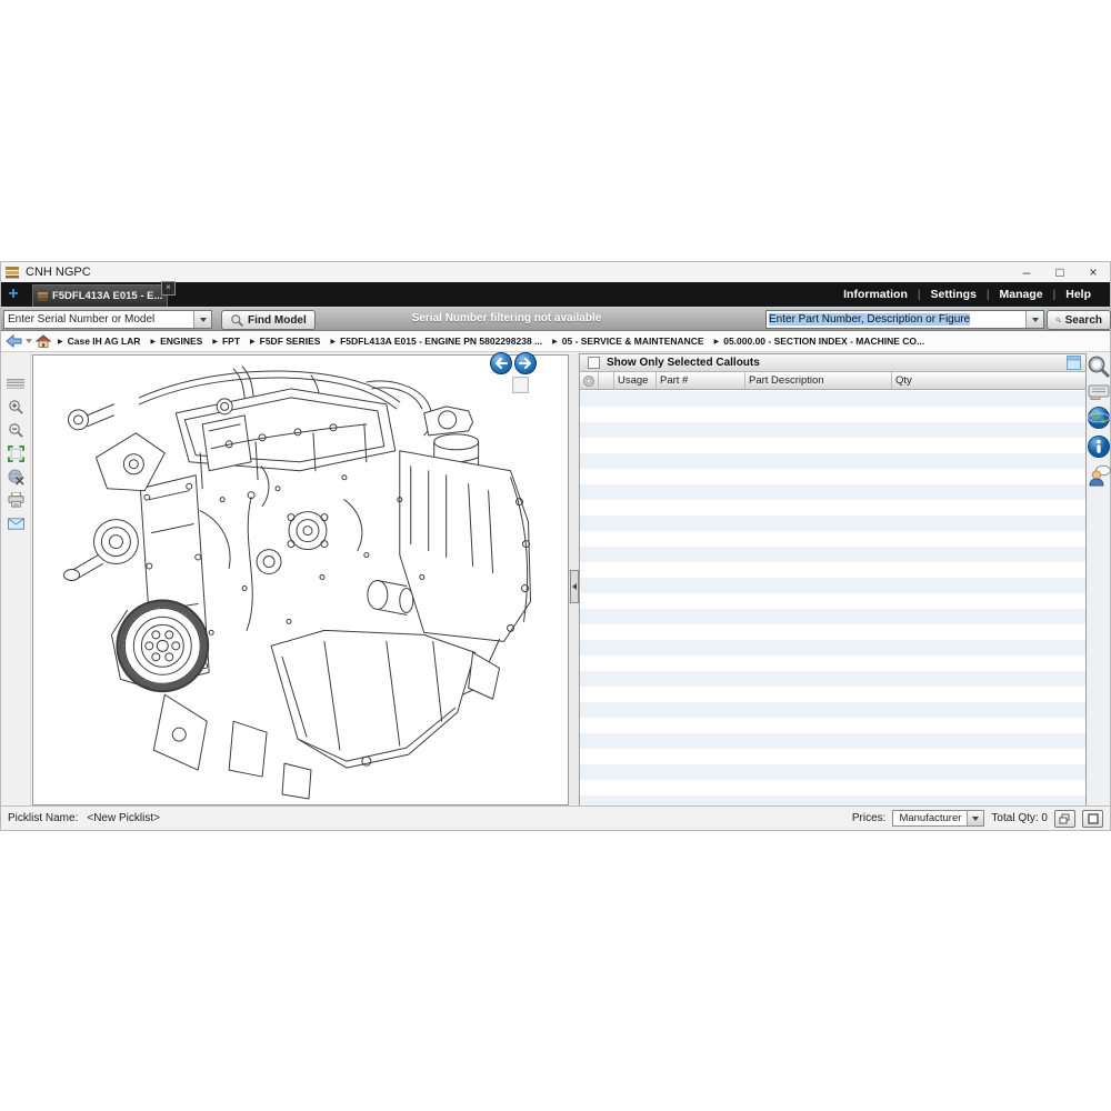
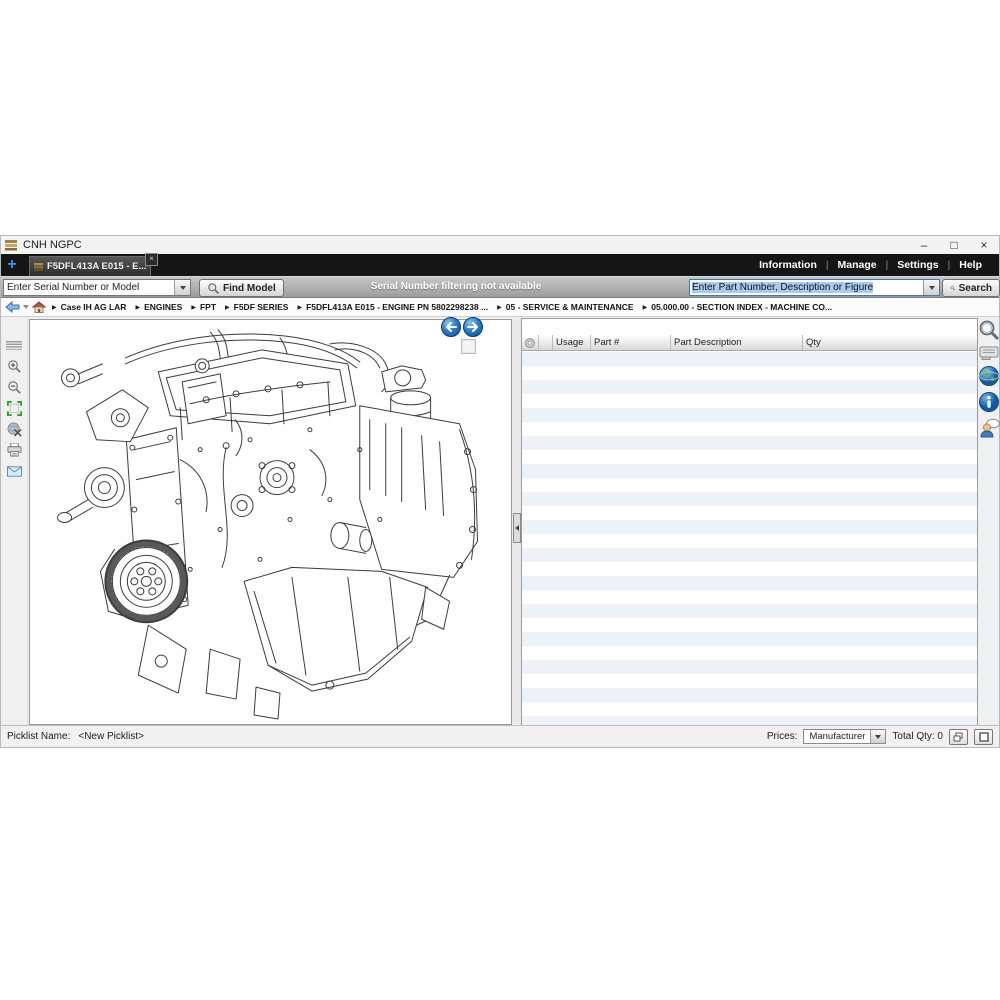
  CNH NGPC
  –
  □
  ×
  +
  F5DFL413A E015 - E...
  ×
  Information
  |
- Settings
+ Manage
  |
- Manage
+ Settings
  |
  Help
  Enter Serial Number or Model
  Find Model
  Serial Number filtering not available
  Enter Part Number, Description or Figure
  Search
  Case IH AG LAR
  ENGINES
  FPT
  F5DF SERIES
  F5DFL413A E015 - ENGINE PN 5802298238 ...
  05 - SERVICE & MAINTENANCE
  05.000.00 - SECTION INDEX - MACHINE CO...
- Show Only Selected Callouts
  Usage
  Part #
  Part Description
  Qty
  Picklist Name:
  <New Picklist>
  Prices:
  Manufacturer
  Total Qty: 0
